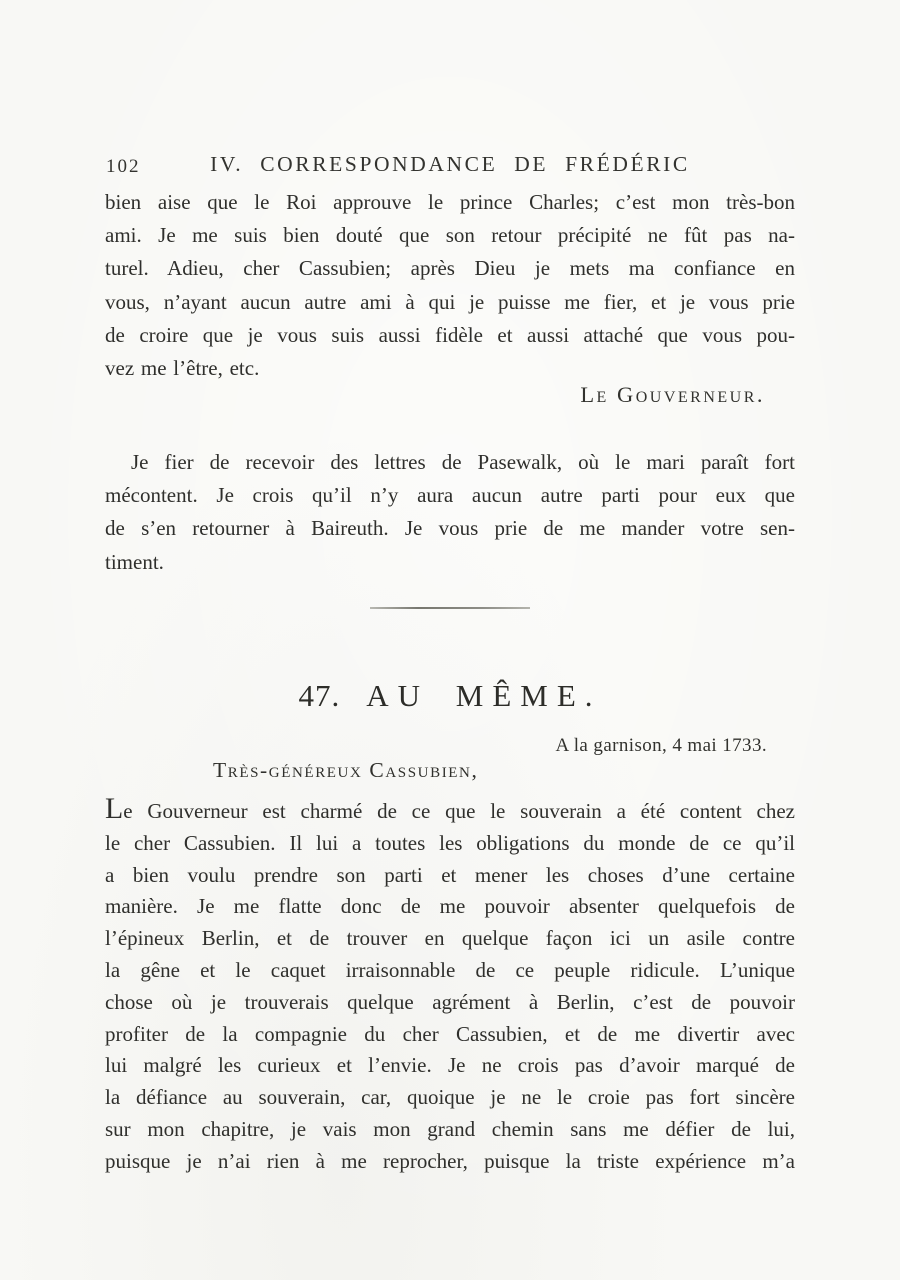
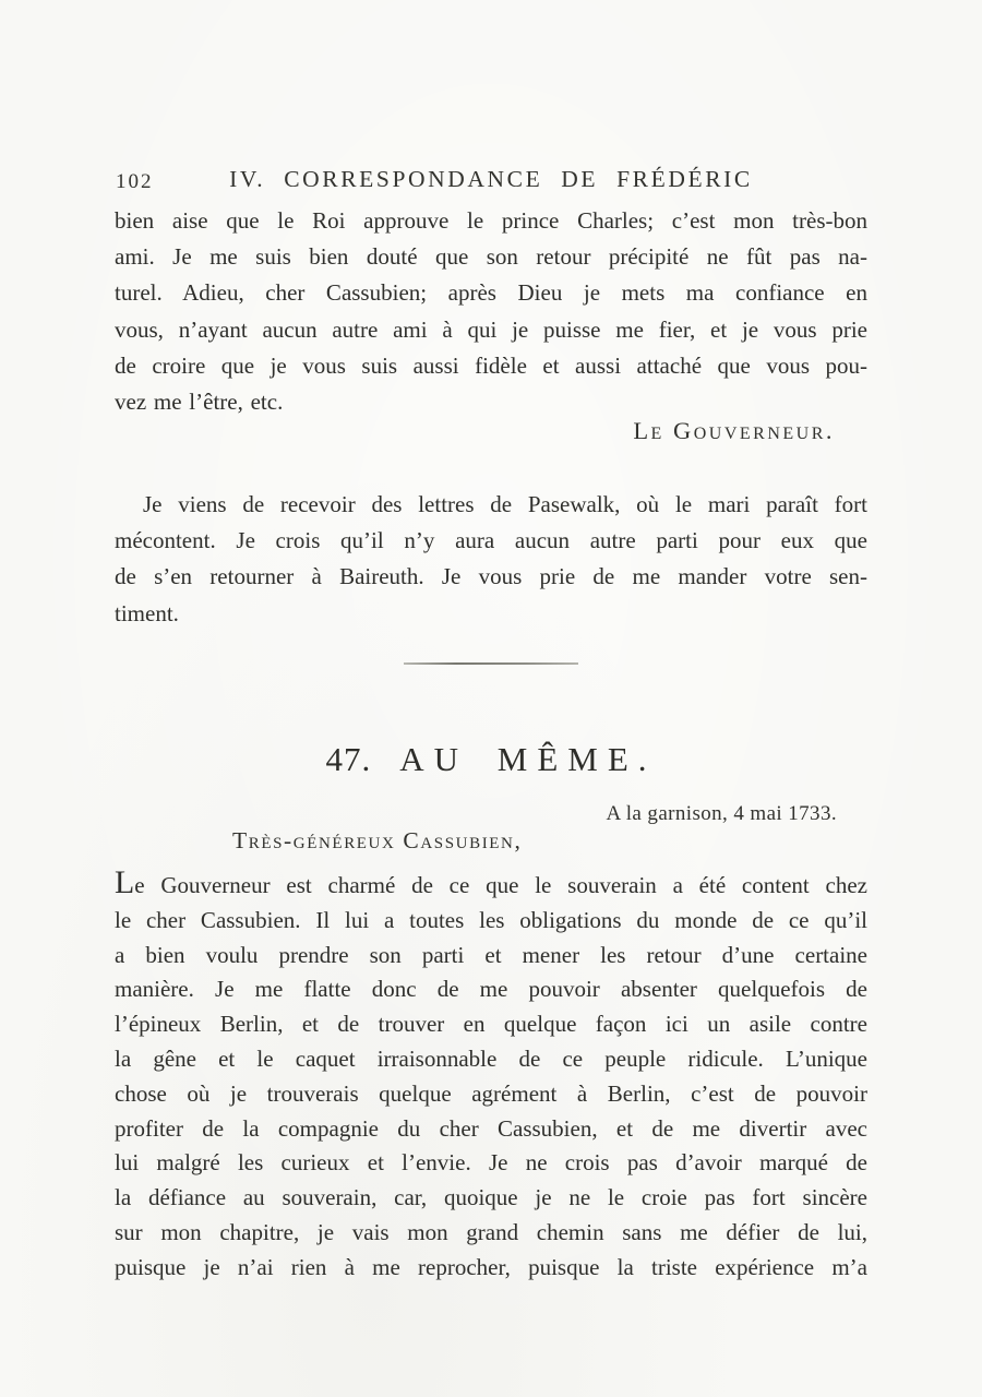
  102
  IV. CORRESPONDANCE DE FRÉDÉRIC
  bien aise que le Roi approuve le prince Charles; c’est mon très-bon
  ami. Je me suis bien douté que son retour précipité ne fût pas na-
  turel. Adieu, cher Cassubien; après Dieu je mets ma confiance en
  vous, n’ayant aucun autre ami à qui je puisse me fier, et je vous prie
  de croire que je vous suis aussi fidèle et aussi attaché que vous pou-
  vez me l’être, etc.
  Le Gouverneur.
- Je fier de recevoir des lettres de Pasewalk, où le mari paraît fort
+ Je viens de recevoir des lettres de Pasewalk, où le mari paraît fort
  mécontent. Je crois qu’il n’y aura aucun autre parti pour eux que
  de s’en retourner à Baireuth. Je vous prie de me mander votre sen-
  timent.
  47. AU MÊME.
  A la garnison, 4 mai 1733.
  Très-généreux Cassubien,
  Le Gouverneur est charmé de ce que le souverain a été content chez
  le cher Cassubien. Il lui a toutes les obligations du monde de ce qu’il
- a bien voulu prendre son parti et mener les choses d’une certaine
+ a bien voulu prendre son parti et mener les retour d’une certaine
  manière. Je me flatte donc de me pouvoir absenter quelquefois de
  l’épineux Berlin, et de trouver en quelque façon ici un asile contre
  la gêne et le caquet irraisonnable de ce peuple ridicule. L’unique
  chose où je trouverais quelque agrément à Berlin, c’est de pouvoir
  profiter de la compagnie du cher Cassubien, et de me divertir avec
  lui malgré les curieux et l’envie. Je ne crois pas d’avoir marqué de
  la défiance au souverain, car, quoique je ne le croie pas fort sincère
  sur mon chapitre, je vais mon grand chemin sans me défier de lui,
  puisque je n’ai rien à me reprocher, puisque la triste expérience m’a
